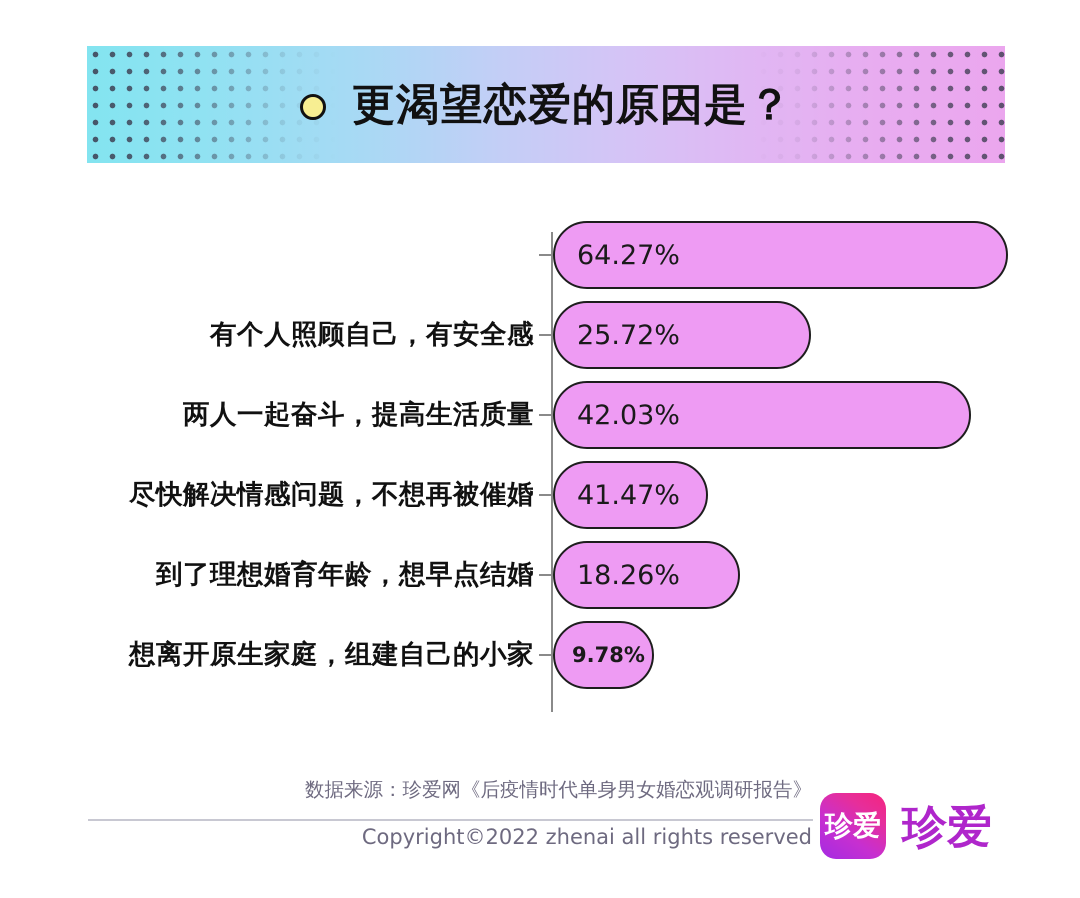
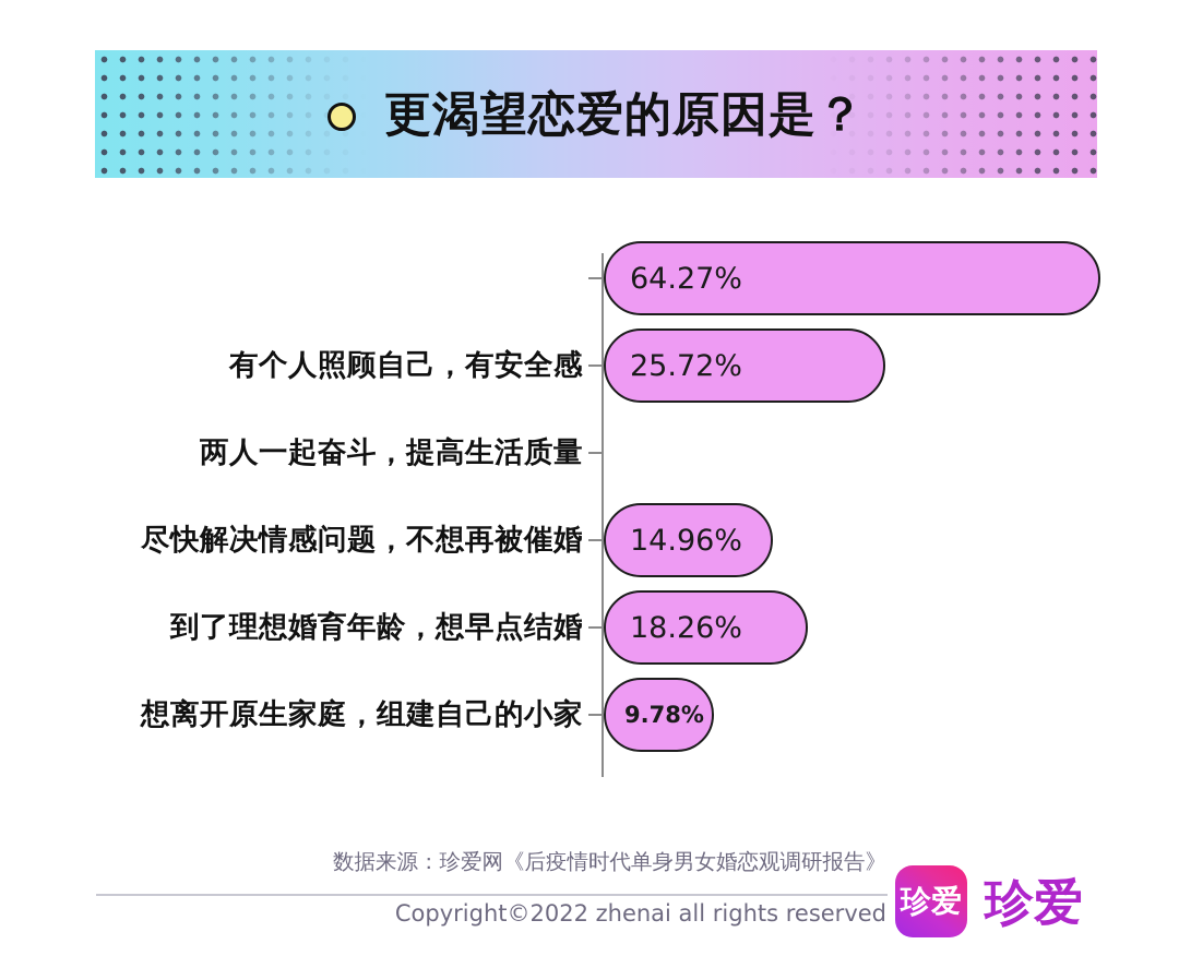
  更渴望恋爱的原因是？
  64.27%
  有个人照顾自己，有安全感
  25.72%
  两人一起奋斗，提高生活质量
- 42.03%
  尽快解决情感问题，不想再被催婚
- 41.47%
+ 14.96%
  到了理想婚育年龄，想早点结婚
  18.26%
  想离开原生家庭，组建自己的小家
  9.78%
  数据来源：珍爱网《后疫情时代单身男女婚恋观调研报告》
  Copyright©2022 zhenai all rights reserved
  珍爱
  珍爱
